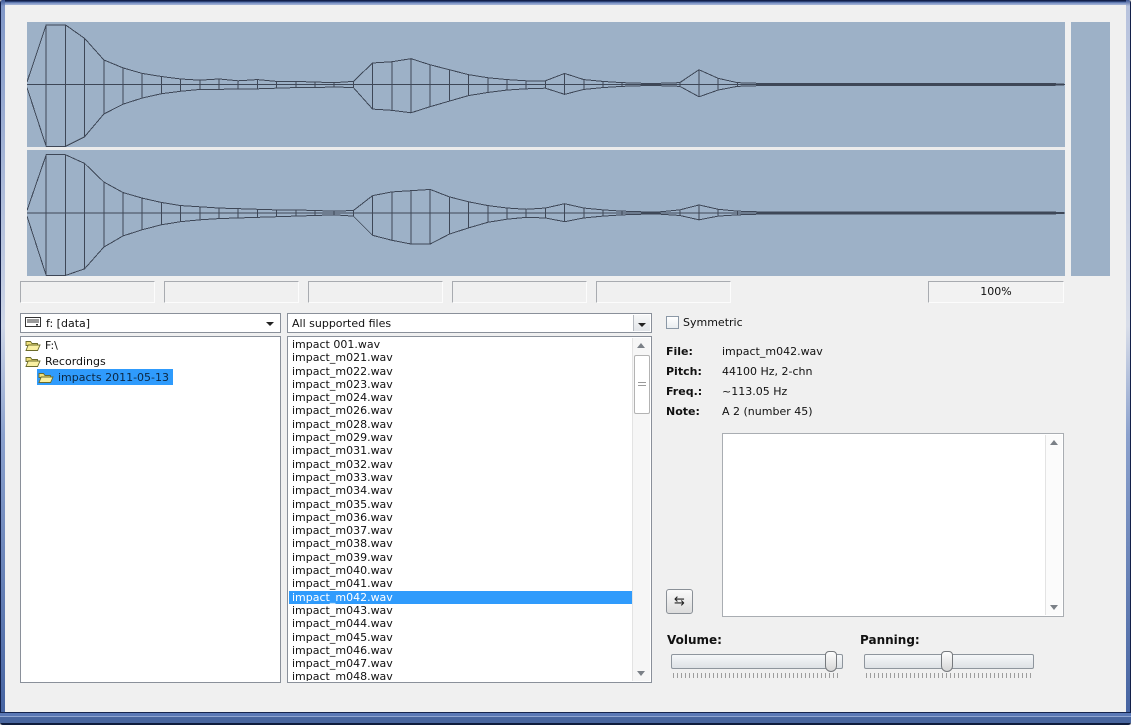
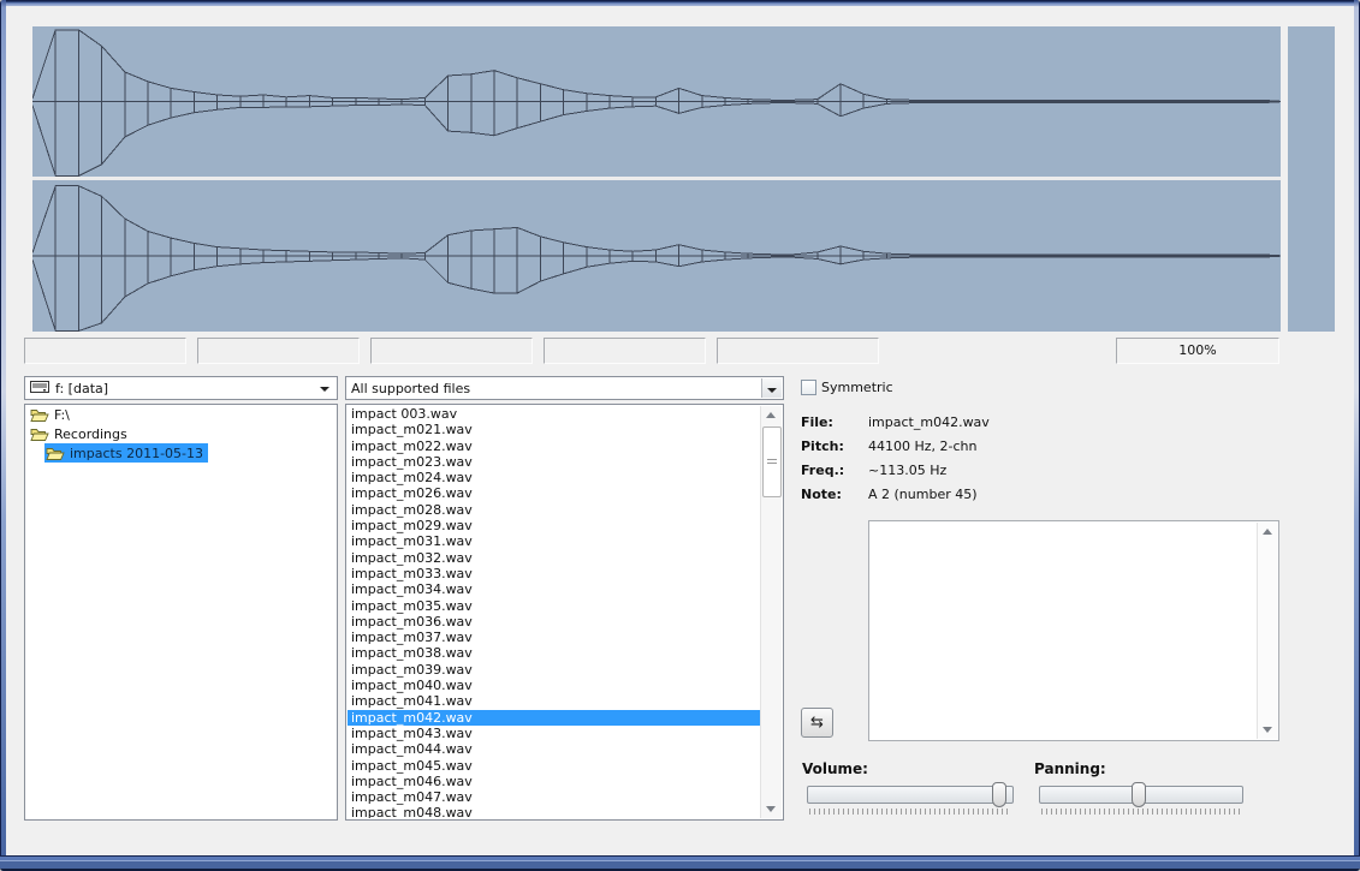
  100%
  f: [data]
  All supported files
  F:\
  Recordings
  impacts 2011-05-13
- impact 001.wav
+ impact 003.wav
  impact_m021.wav
  impact_m022.wav
  impact_m023.wav
  impact_m024.wav
  impact_m026.wav
  impact_m028.wav
  impact_m029.wav
  impact_m031.wav
  impact_m032.wav
  impact_m033.wav
  impact_m034.wav
  impact_m035.wav
  impact_m036.wav
  impact_m037.wav
  impact_m038.wav
  impact_m039.wav
  impact_m040.wav
  impact_m041.wav
  impact_m042.wav
  impact_m043.wav
  impact_m044.wav
  impact_m045.wav
  impact_m046.wav
  impact_m047.wav
  impact_m048.wav
  Symmetric
  File:
  impact_m042.wav
  Pitch:
  44100 Hz, 2-chn
  Freq.:
  ~113.05 Hz
  Note:
  A 2 (number 45)
  ⇆
  Volume:
  Panning:
